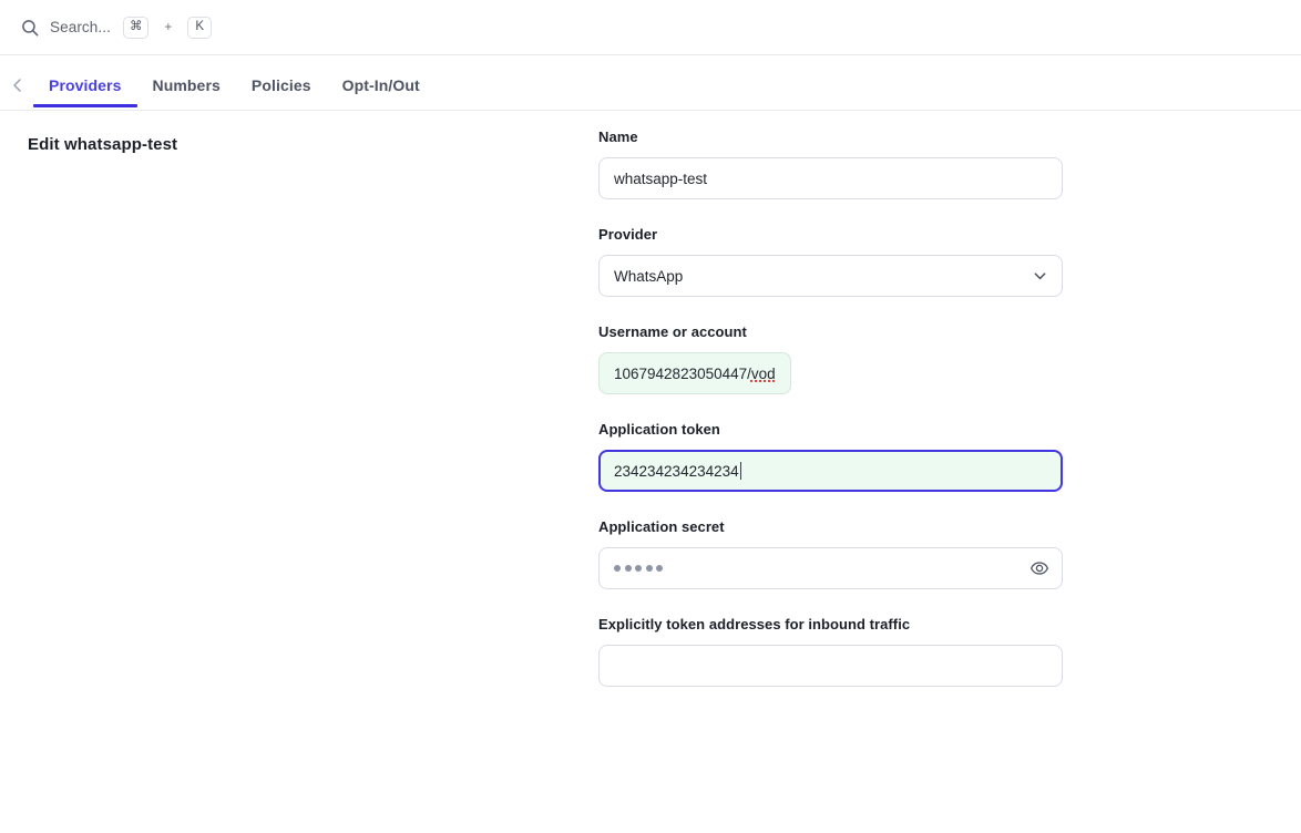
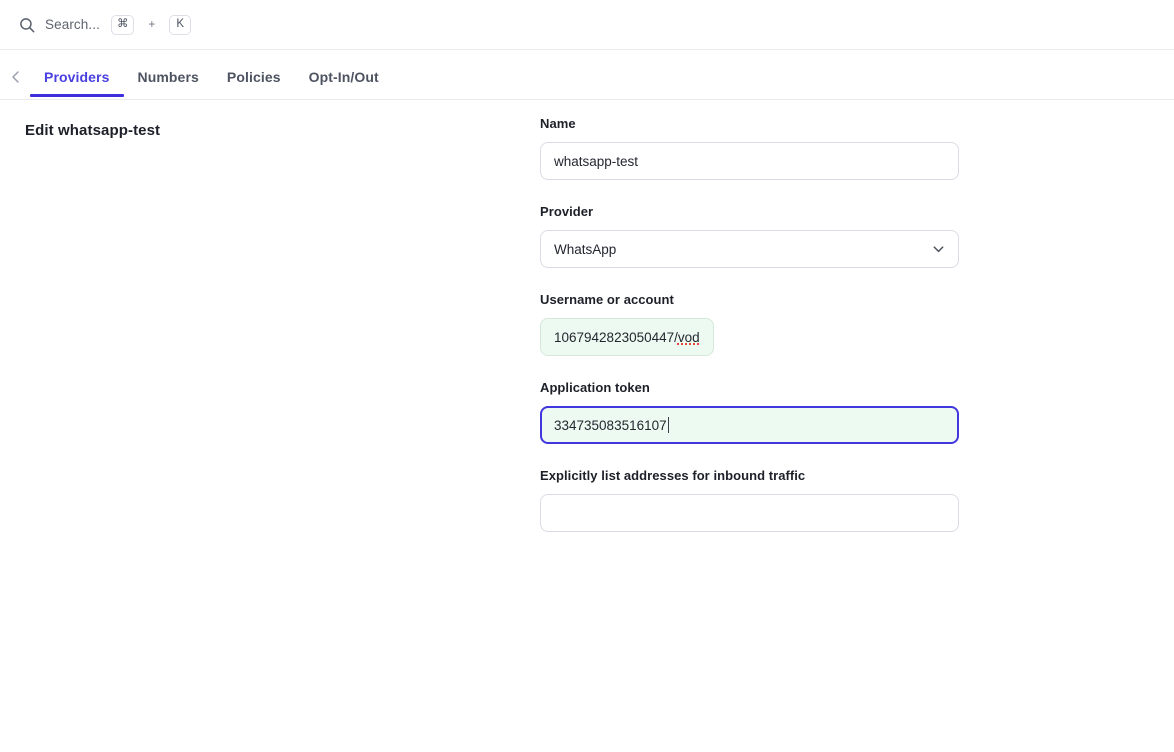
  Search...
  ⌘
  +
  K
  Providers
  Numbers
  Policies
  Opt-In/Out
  Edit whatsapp-test
  Name
  whatsapp-test
  Provider
  WhatsApp
  Username or account
  1067942823050447/vod
  Application token
- 234234234234234
+ 334735083516107
- Application secret
- Explicitly token addresses for inbound traffic
+ Explicitly list addresses for inbound traffic
